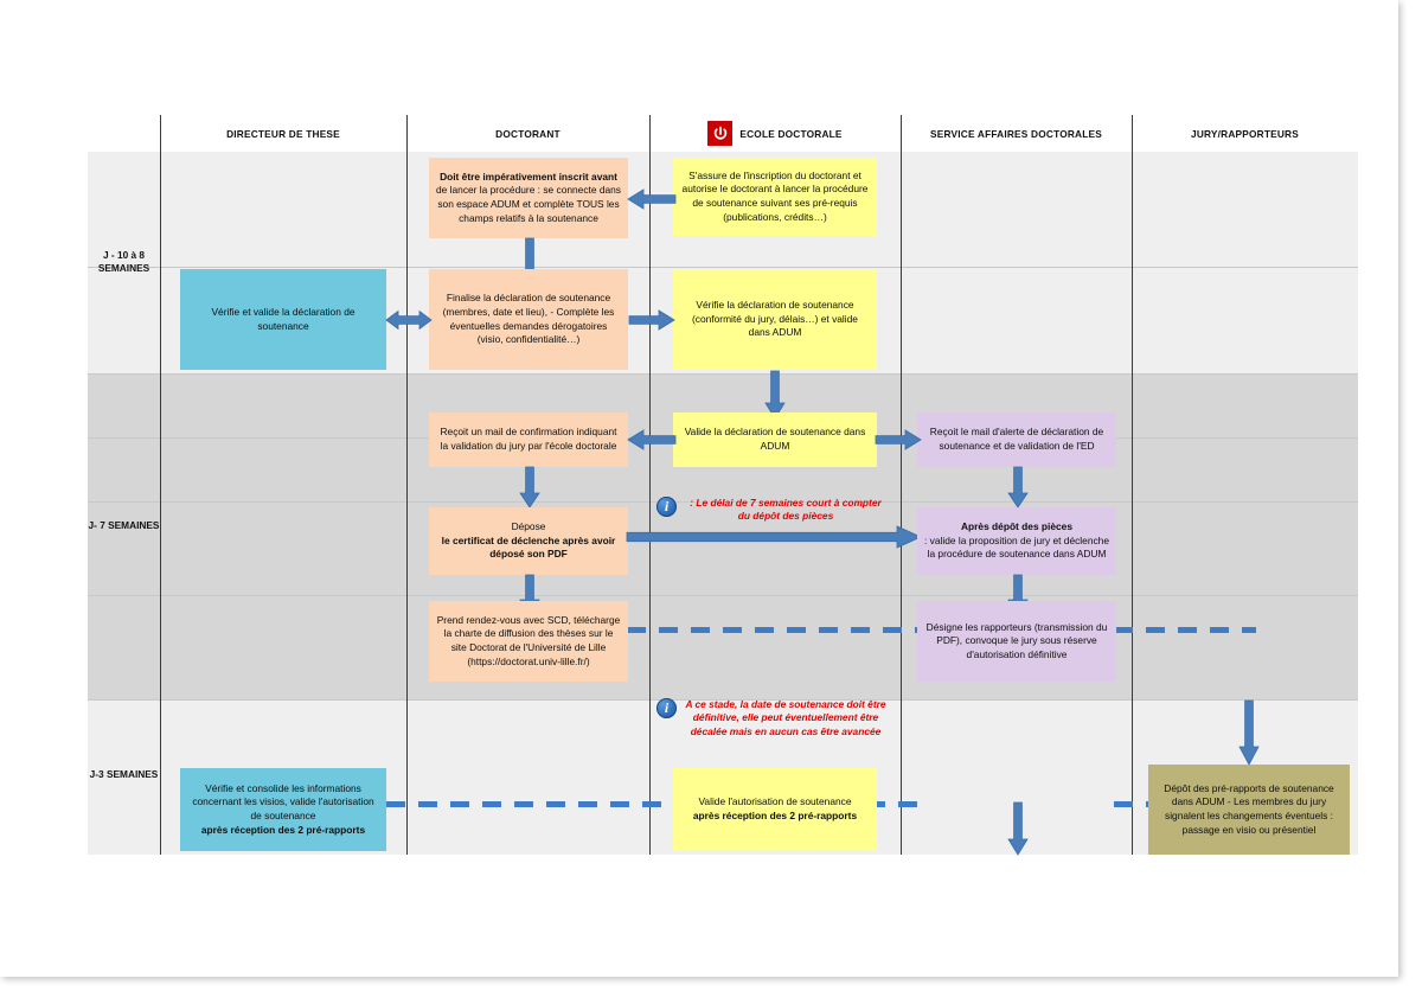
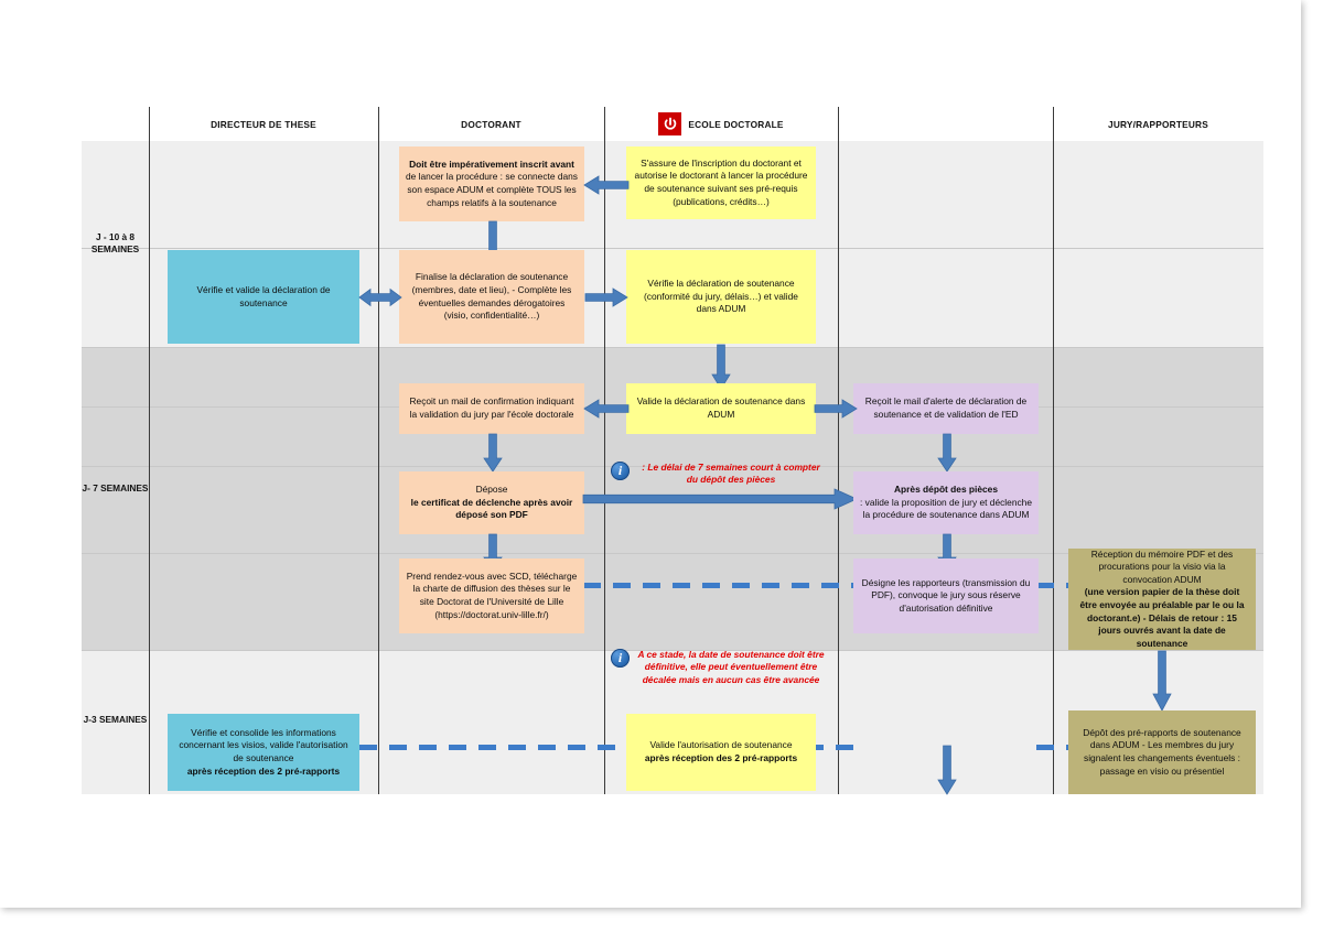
  DIRECTEUR DE THESE
  DOCTORANT
  ECOLE DOCTORALE
- SERVICE AFFAIRES DOCTORALES
  JURY/RAPPORTEURS
  J - 10 à 8
  SEMAINES
  J- 7 SEMAINES
  J-3 SEMAINES
  Doit être impérativement inscrit avant
  de lancer la procédure : se connecte dans son espace ADUM et complète TOUS les champs relatifs à la soutenance
  S'assure de l'inscription du doctorant et autorise le doctorant à lancer la procédure de soutenance suivant ses pré-requis (publications, crédits…)
  Vérifie et valide la déclaration de soutenance
  Finalise la déclaration de soutenance (membres, date et lieu), - Complète les éventuelles demandes dérogatoires (visio, confidentialité…)
  Vérifie la déclaration de soutenance (conformité du jury, délais…) et valide dans ADUM
  Reçoit un mail de confirmation indiquant la validation du jury par l'école doctorale
  Valide la déclaration de soutenance dans ADUM
  Reçoit le mail d'alerte de déclaration de soutenance et de validation de l'ED
  Dépose
  le certificat de déclenche après avoir déposé son PDF
  i
  : Le délai de 7 semaines court à compter du dépôt des pièces
  Après dépôt des pièces
  : valide la proposition de jury et déclenche la procédure de soutenance dans ADUM
  Prend rendez-vous avec SCD, télécharge la charte de diffusion des thèses sur le site Doctorat de l'Université de Lille (https://doctorat.univ-lille.fr/)
  Désigne les rapporteurs (transmission du PDF), convoque le jury sous réserve d'autorisation définitive
+ Réception du mémoire PDF et des procurations pour la visio via la convocation ADUM
+ (une version papier de la thèse doit être envoyée au préalable par le ou la doctorant.e) - Délais de retour : 15 jours ouvrés avant la date de soutenance
  i
  A ce stade, la date de soutenance doit être définitive, elle peut éventuellement être décalée mais en aucun cas être avancée
  Vérifie et consolide les informations concernant les visios, valide l'autorisation de soutenance
  après réception des 2 pré-rapports
  Valide l'autorisation de soutenance
  après réception des 2 pré-rapports
  Dépôt des pré-rapports de soutenance dans ADUM - Les membres du jury signalent les changements éventuels : passage en visio ou présentiel
